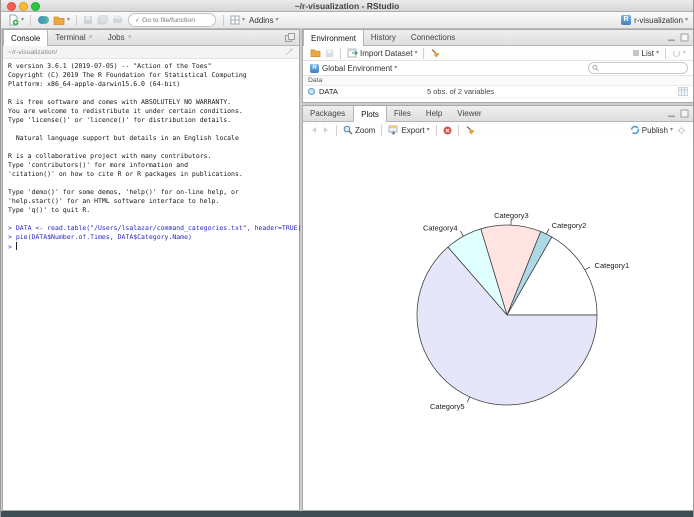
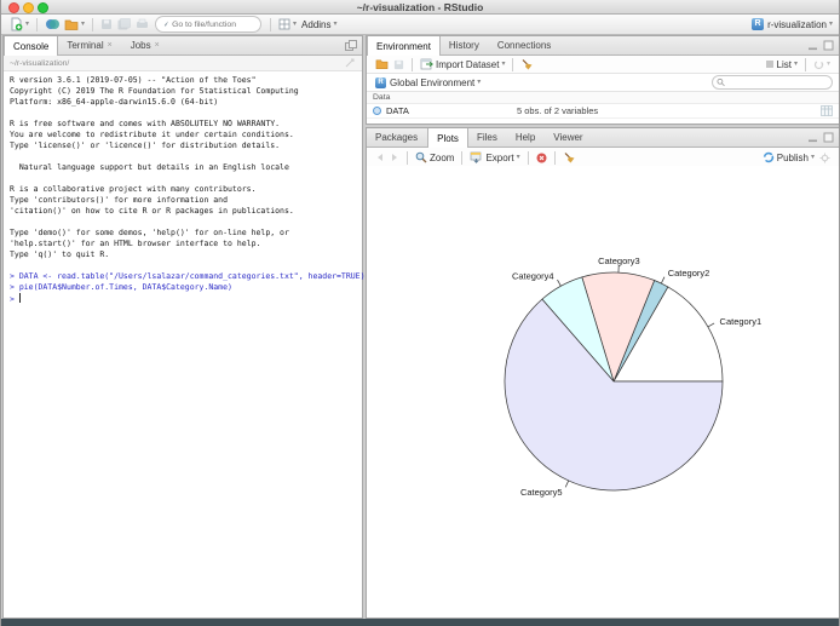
  ~/r-visualization - RStudio
  Go to file/function
  Addins
  r-visualization
  Console
  Terminal
  Jobs
  R version 3.6.1 (2019-07-05) -- "Action of the Toes"
  Copyright (C) 2019 The R Foundation for Statistical Computing
  Platform: x86_64-apple-darwin15.6.0 (64-bit)
  R is free software and comes with ABSOLUTELY NO WARRANTY.
  You are welcome to redistribute it under certain conditions.
  Type 'license()' or 'licence()' for distribution details.
  Natural language support but details in an English locale
  R is a collaborative project with many contributors.
  Type 'contributors()' for more information and
  'citation()' on how to cite R or R packages in publications.
  Type 'demo()' for some demos, 'help()' for on-line help, or
- 'help.start()' for an HTML software interface to help.
+ 'help.start()' for an HTML browser interface to help.
  Type 'q()' to quit R.
  > DATA <- read.table("/Users/lsalazar/command_categories.txt", header=TRUE)
  > pie(DATA$Number.of.Times, DATA$Category.Name)
  >
  Environment
  History
  Connections
  Import Dataset
  List
  Global Environment
  DATA
  5 obs. of 2 variables
  Packages
  Plots
  Files
  Help
  Viewer
  Zoom
  Export
  Publish
  Category1
  Category2
  Category3
  Category4
  Category5
